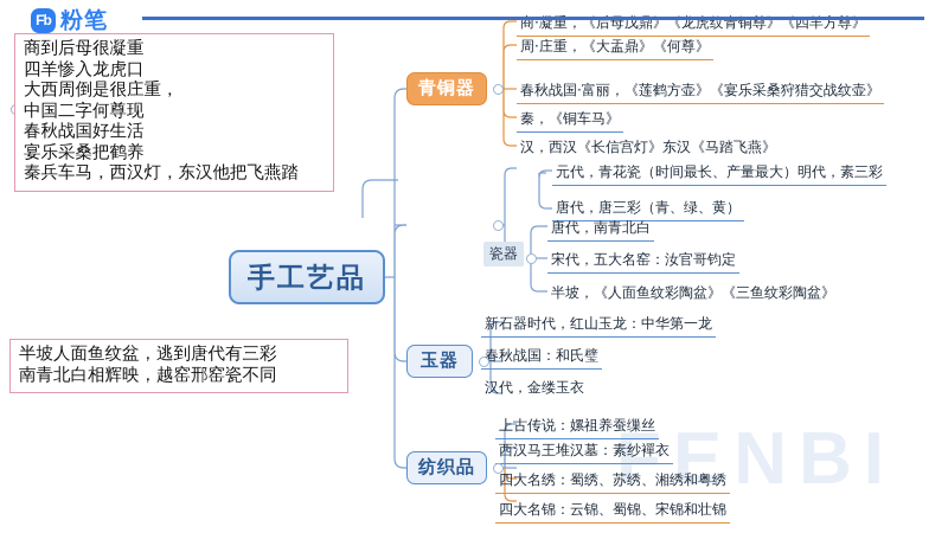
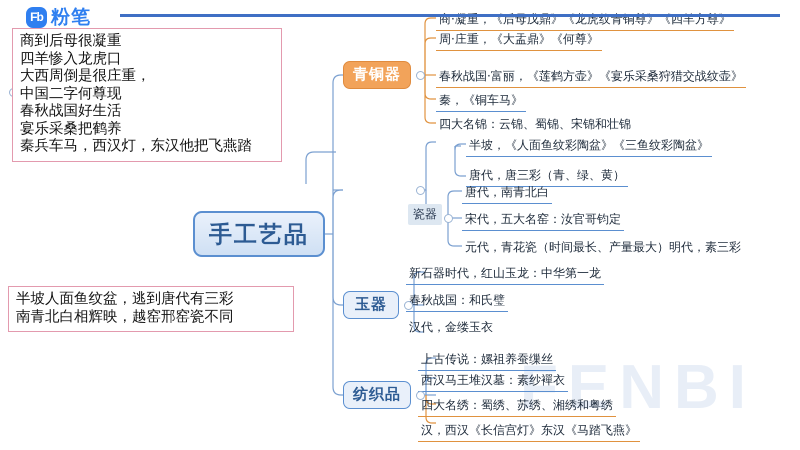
  FENBI
  Fb
  粉笔
  商到后母很凝重
  四羊惨入龙虎口
  大西周倒是很庄重，
  中国二字何尊现
  春秋战国好生活
  宴乐采桑把鹤养
  秦兵车马，西汉灯，东汉他把飞燕踏
  半坡人面鱼纹盆，逃到唐代有三彩
  南青北白相辉映，越窑邢窑瓷不同
  手工艺品
  青铜器
  玉器
  纺织品
  瓷器
  商·凝重，《后母戊鼎》《龙虎纹青铜尊》《四羊方尊》
  周·庄重，《大盂鼎》《何尊》
  春秋战国·富丽，《莲鹤方壶》《宴乐采桑狩猎交战纹壶》
  秦，《铜车马》
- 汉，西汉《长信宫灯》东汉《马踏飞燕》
+ 四大名锦：云锦、蜀锦、宋锦和壮锦
- 元代，青花瓷（时间最长、产量最大）明代，素三彩
+ 半坡，《人面鱼纹彩陶盆》《三鱼纹彩陶盆》
  唐代，唐三彩（青、绿、黄）
  唐代，南青北白
  宋代，五大名窑：汝官哥钧定
- 半坡，《人面鱼纹彩陶盆》《三鱼纹彩陶盆》
+ 元代，青花瓷（时间最长、产量最大）明代，素三彩
  新石器时代，红山玉龙：中华第一龙
  春秋战国：和氏璧
  汉代，金缕玉衣
  上古传说：嫘祖养蚕缫丝
  西汉马王堆汉墓：素纱襌衣
  四大名绣：蜀绣、苏绣、湘绣和粤绣
- 四大名锦：云锦、蜀锦、宋锦和壮锦
+ 汉，西汉《长信宫灯》东汉《马踏飞燕》
